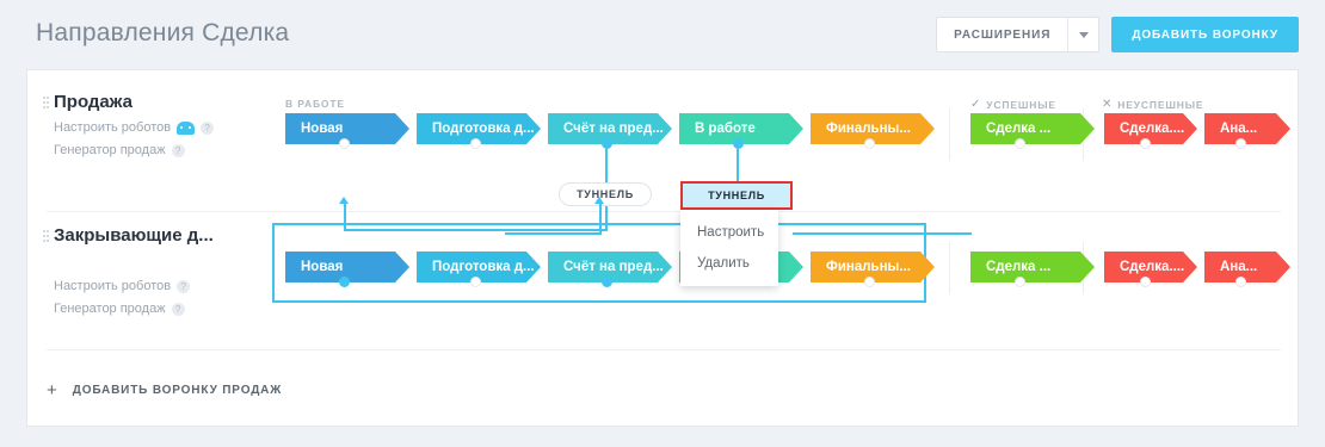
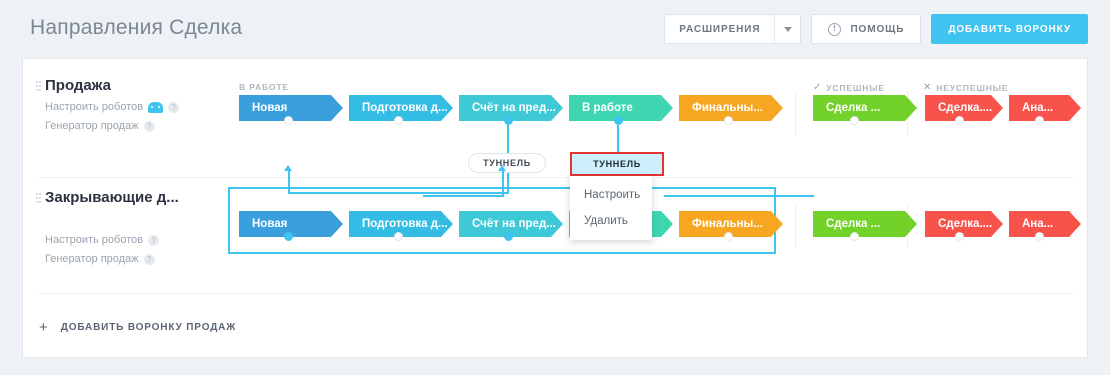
  Направления Сделка
  РАСШИРЕНИЯ
+ ПОМОЩЬ
  ДОБАВИТЬ ВОРОНКУ
  В РАБОТЕ
  ✓
  УСПЕШНЫЕ
  ✕
  НЕУСПЕШНЫЕ
  Продажа
  Настроить роботов
  ?
  Генератор продаж
  ?
  Новая
  Подготовка д...
  Счёт на пред...
  В работе
  Финальны...
  Сделка ...
  Сделка....
  Ана...
  ТУННЕЛЬ
  ТУННЕЛЬ
  Закрывающие д...
  Настроить роботов
  ?
  Генератор продаж
  ?
  Новая
  Подготовка д...
  Счёт на пред...
  Финальны...
  Сделка ...
  Сделка....
  Ана...
  Настроить
  Удалить
  +
  ДОБАВИТЬ ВОРОНКУ ПРОДАЖ
